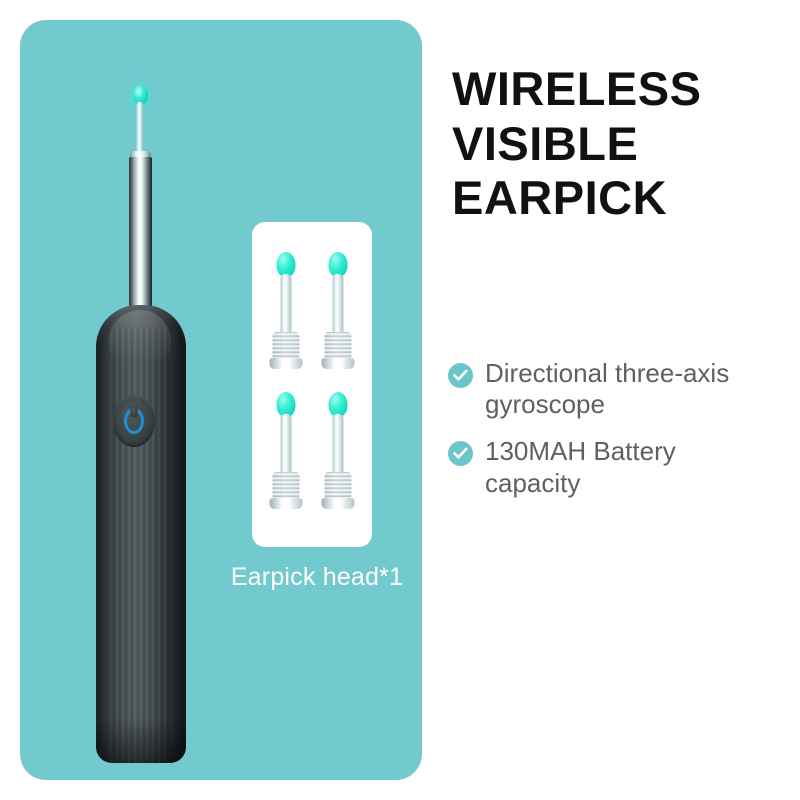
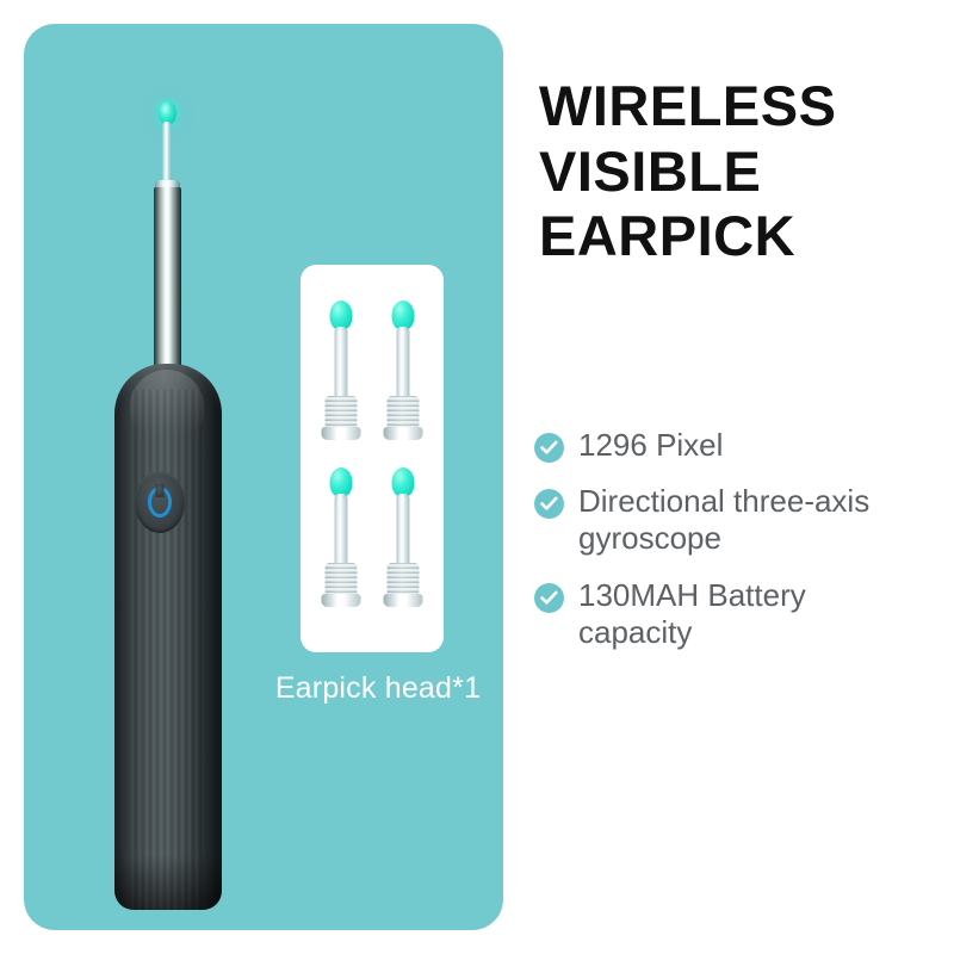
  Earpick head*1
  WIRELESS
  VISIBLE
  EARPICK
+ 1296 Pixel
  Directional three-axis gyroscope
  130MAH Battery capacity
